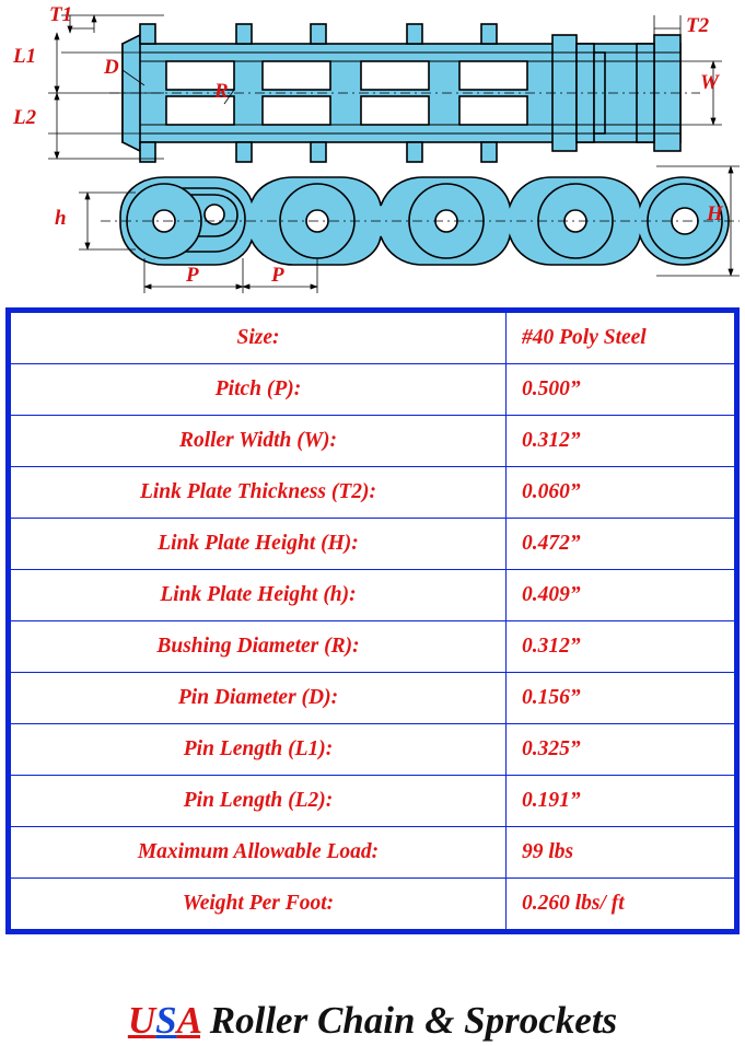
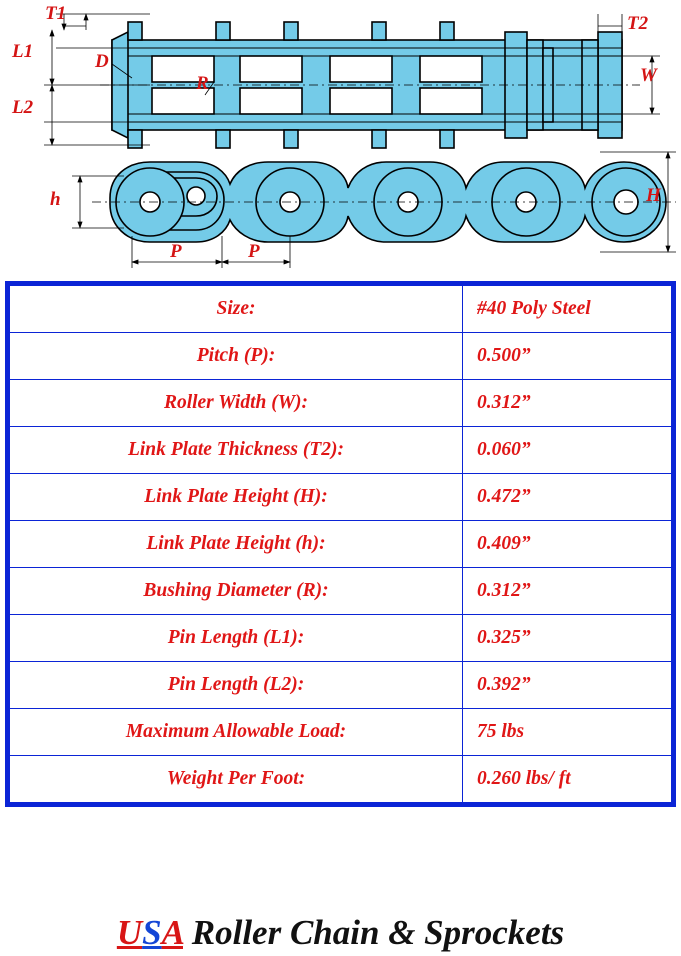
  T1
  T2
  L1
  L2
  D
  R
  W
  H
  h
  P
  P
  Size:	#40 Poly Steel
  Pitch (P):	0.500”
  Roller Width (W):	0.312”
  Link Plate Thickness (T2):	0.060”
  Link Plate Height (H):	0.472”
  Link Plate Height (h):	0.409”
  Bushing Diameter (R):	0.312”
- Pin Diameter (D):	0.156”
  Pin Length (L1):	0.325”
- Pin Length (L2):	0.191”
+ Pin Length (L2):	0.392”
- Maximum Allowable Load:	99 lbs
+ Maximum Allowable Load:	75 lbs
  Weight Per Foot:	0.260 lbs/ ft
  USA Roller Chain & Sprockets
